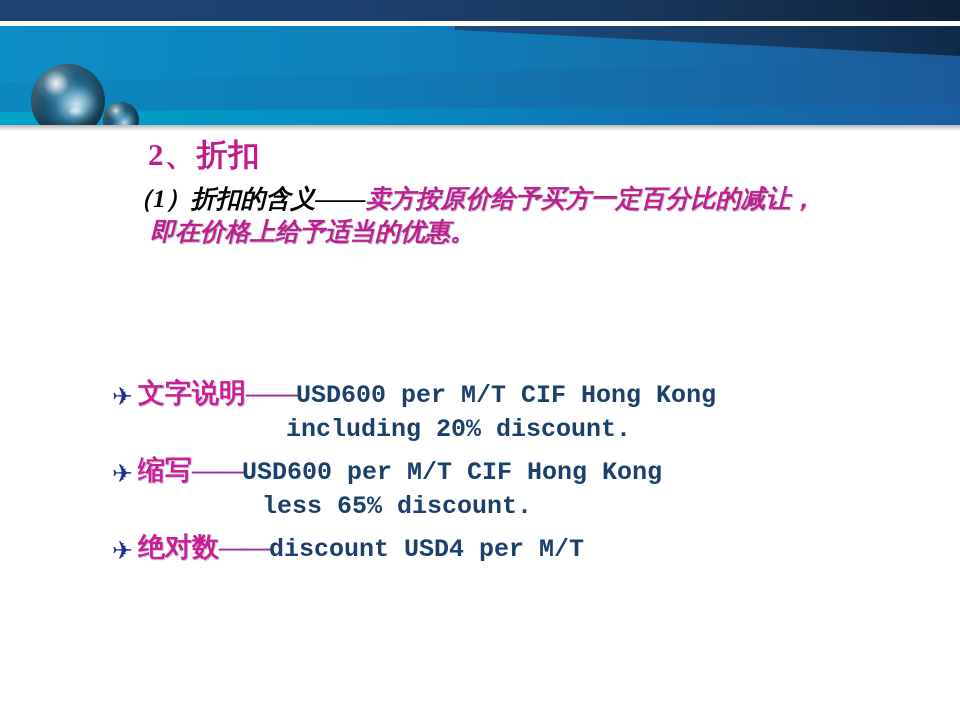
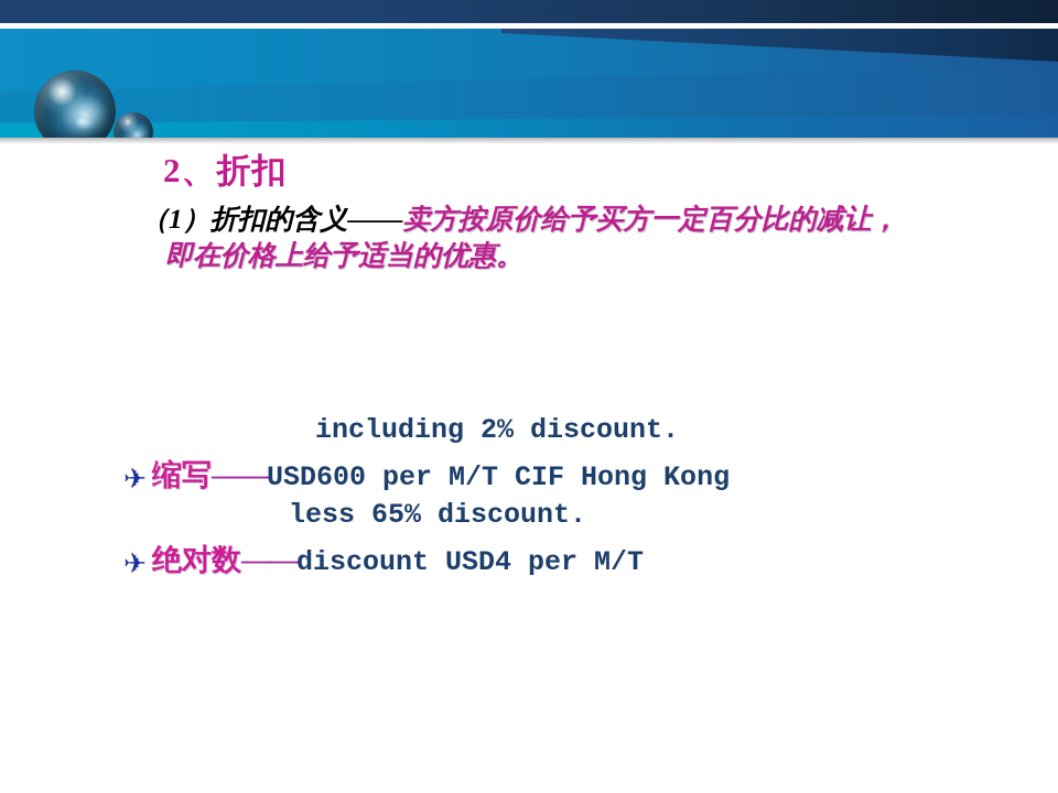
  2、折扣
  （1）折扣的含义——卖方按原价给予买方一定百分比的减让，
  即在价格上给予适当的优惠。
- ✈ 文字说明——USD600 per M/T CIF Hong Kong
- including 20% discount.
+ including 2% discount.
  ✈ 缩写——USD600 per M/T CIF Hong Kong
  less 65% discount.
  ✈ 绝对数——discount USD4 per M/T
